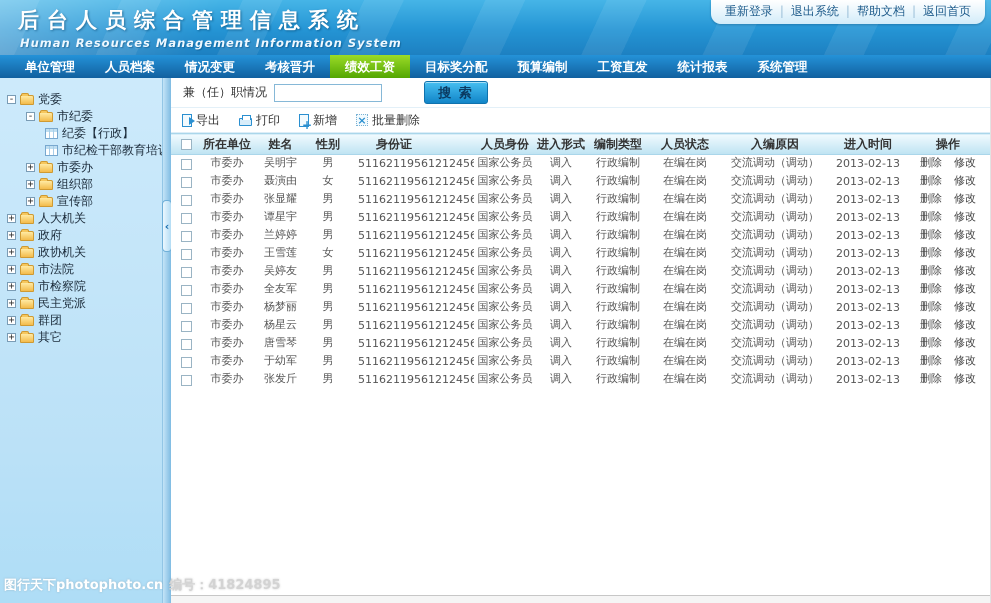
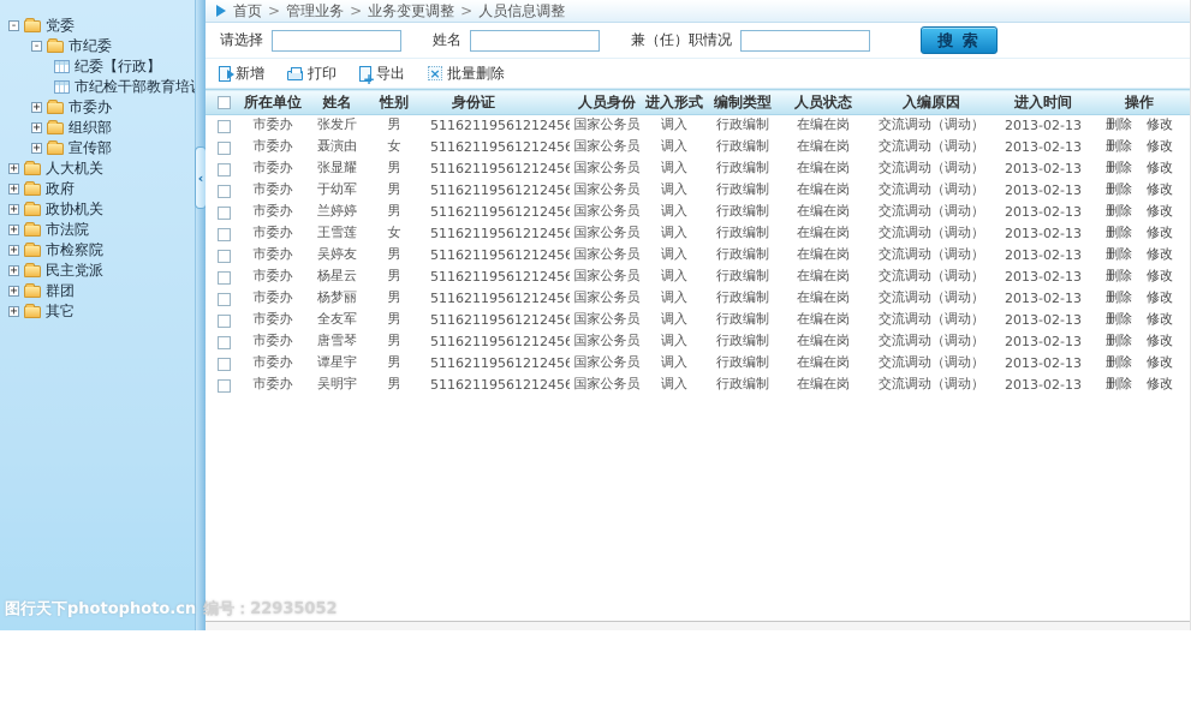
- 重新登录 | 退出系统 | 帮助文档 | 返回首页
- 后台人员综合管理信息系统
- Human Resources Management Information System
- 单位管理
- 人员档案
- 情况变更
- 考核晋升
- 绩效工资
- 目标奖分配
- 预算编制
- 工资直发
- 统计报表
- 系统管理
  -
  党委
  -
  市纪委
  纪委【行政】
  市纪检干部教育培
  +
  市委办
  +
  组织部
  +
  宣传部
  +
  人大机关
  +
  政府
  +
  政协机关
  +
  市法院
  +
  市检察院
  +
  民主党派
  +
  群团
  +
  其它
  ‹
+ 首页 > 管理业务 > 业务变更调整 > 人员信息调整
+ 请选择
+ 姓名
  兼（任）职情况
  搜 索
- 导出
+ 新增
  打印
- 新增
+ 导出
  ×
  批量删除
  	所在单位	姓名	性别	身份证	人员身份	进入形式	编制类型	人员状态	入编原因	进入时间	操作
- 	市委办	吴明宇	男	51162119561212456	国家公务员	调入	行政编制	在编在岗	交流调动（调动）	2013-02-13	删除 修改
+ 	市委办	张发斤	男	51162119561212456	国家公务员	调入	行政编制	在编在岗	交流调动（调动）	2013-02-13	删除 修改
  	市委办	聂演由	女	51162119561212456	国家公务员	调入	行政编制	在编在岗	交流调动（调动）	2013-02-13	删除 修改
  	市委办	张显耀	男	51162119561212456	国家公务员	调入	行政编制	在编在岗	交流调动（调动）	2013-02-13	删除 修改
- 	市委办	谭星宇	男	51162119561212456	国家公务员	调入	行政编制	在编在岗	交流调动（调动）	2013-02-13	删除 修改
+ 	市委办	于幼军	男	51162119561212456	国家公务员	调入	行政编制	在编在岗	交流调动（调动）	2013-02-13	删除 修改
  	市委办	兰婷婷	男	51162119561212456	国家公务员	调入	行政编制	在编在岗	交流调动（调动）	2013-02-13	删除 修改
  	市委办	王雪莲	女	51162119561212456	国家公务员	调入	行政编制	在编在岗	交流调动（调动）	2013-02-13	删除 修改
  	市委办	吴婷友	男	51162119561212456	国家公务员	调入	行政编制	在编在岗	交流调动（调动）	2013-02-13	删除 修改
- 	市委办	全友军	男	51162119561212456	国家公务员	调入	行政编制	在编在岗	交流调动（调动）	2013-02-13	删除 修改
+ 	市委办	杨星云	男	51162119561212456	国家公务员	调入	行政编制	在编在岗	交流调动（调动）	2013-02-13	删除 修改
  	市委办	杨梦丽	男	51162119561212456	国家公务员	调入	行政编制	在编在岗	交流调动（调动）	2013-02-13	删除 修改
- 	市委办	杨星云	男	51162119561212456	国家公务员	调入	行政编制	在编在岗	交流调动（调动）	2013-02-13	删除 修改
+ 	市委办	全友军	男	51162119561212456	国家公务员	调入	行政编制	在编在岗	交流调动（调动）	2013-02-13	删除 修改
  	市委办	唐雪琴	男	51162119561212456	国家公务员	调入	行政编制	在编在岗	交流调动（调动）	2013-02-13	删除 修改
- 	市委办	于幼军	男	51162119561212456	国家公务员	调入	行政编制	在编在岗	交流调动（调动）	2013-02-13	删除 修改
+ 	市委办	谭星宇	男	51162119561212456	国家公务员	调入	行政编制	在编在岗	交流调动（调动）	2013-02-13	删除 修改
- 	市委办	张发斤	男	51162119561212456	国家公务员	调入	行政编制	在编在岗	交流调动（调动）	2013-02-13	删除 修改
+ 	市委办	吴明宇	男	51162119561212456	国家公务员	调入	行政编制	在编在岗	交流调动（调动）	2013-02-13	删除 修改
- 图行天下photophoto.cn 编号：41824895
+ 图行天下photophoto.cn 编号：22935052
